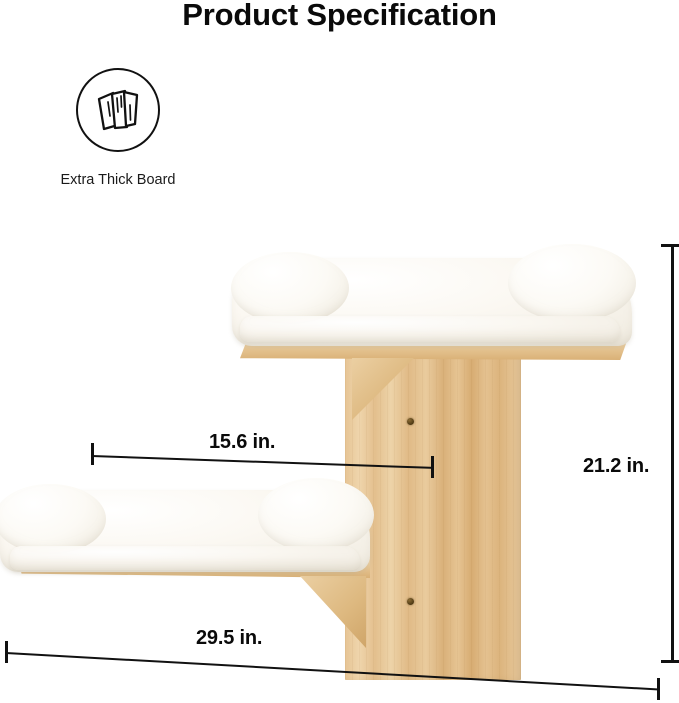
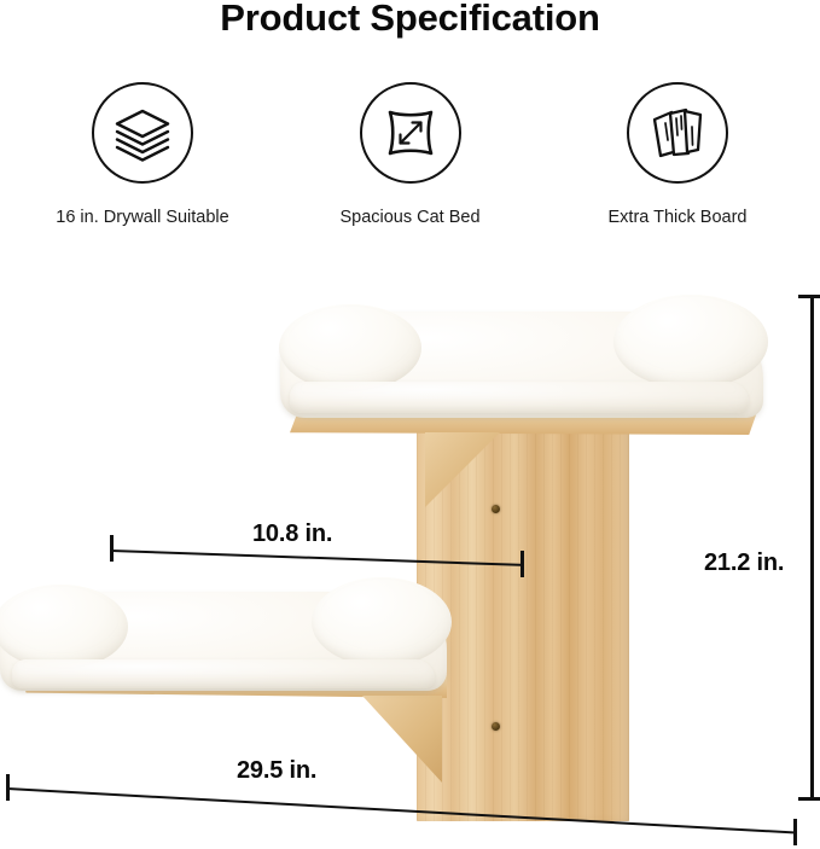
  Product Specification
+ 16 in. Drywall Suitable
+ Spacious Cat Bed
  Extra Thick Board
- 15.6 in.
+ 10.8 in.
  21.2 in.
  29.5 in.
